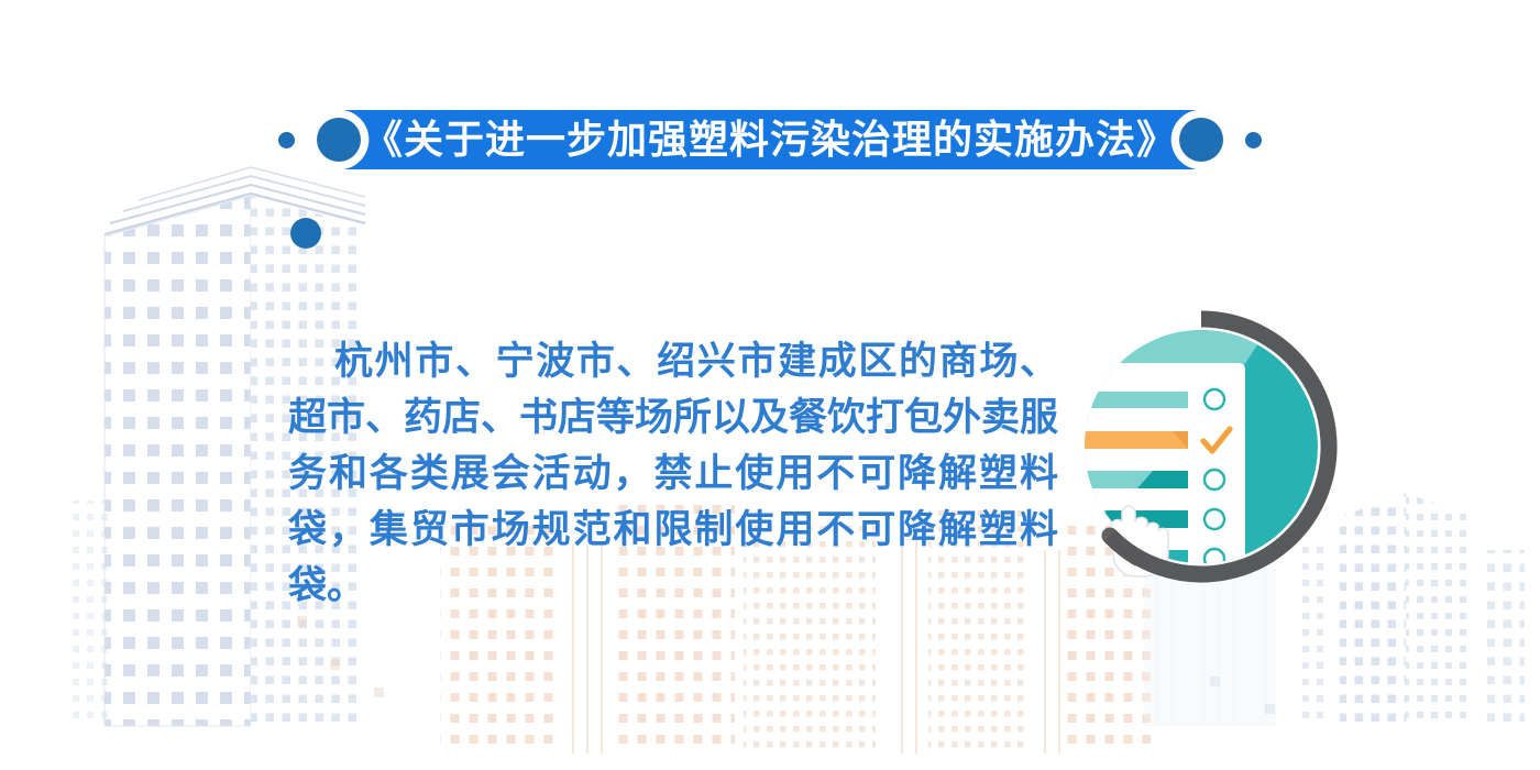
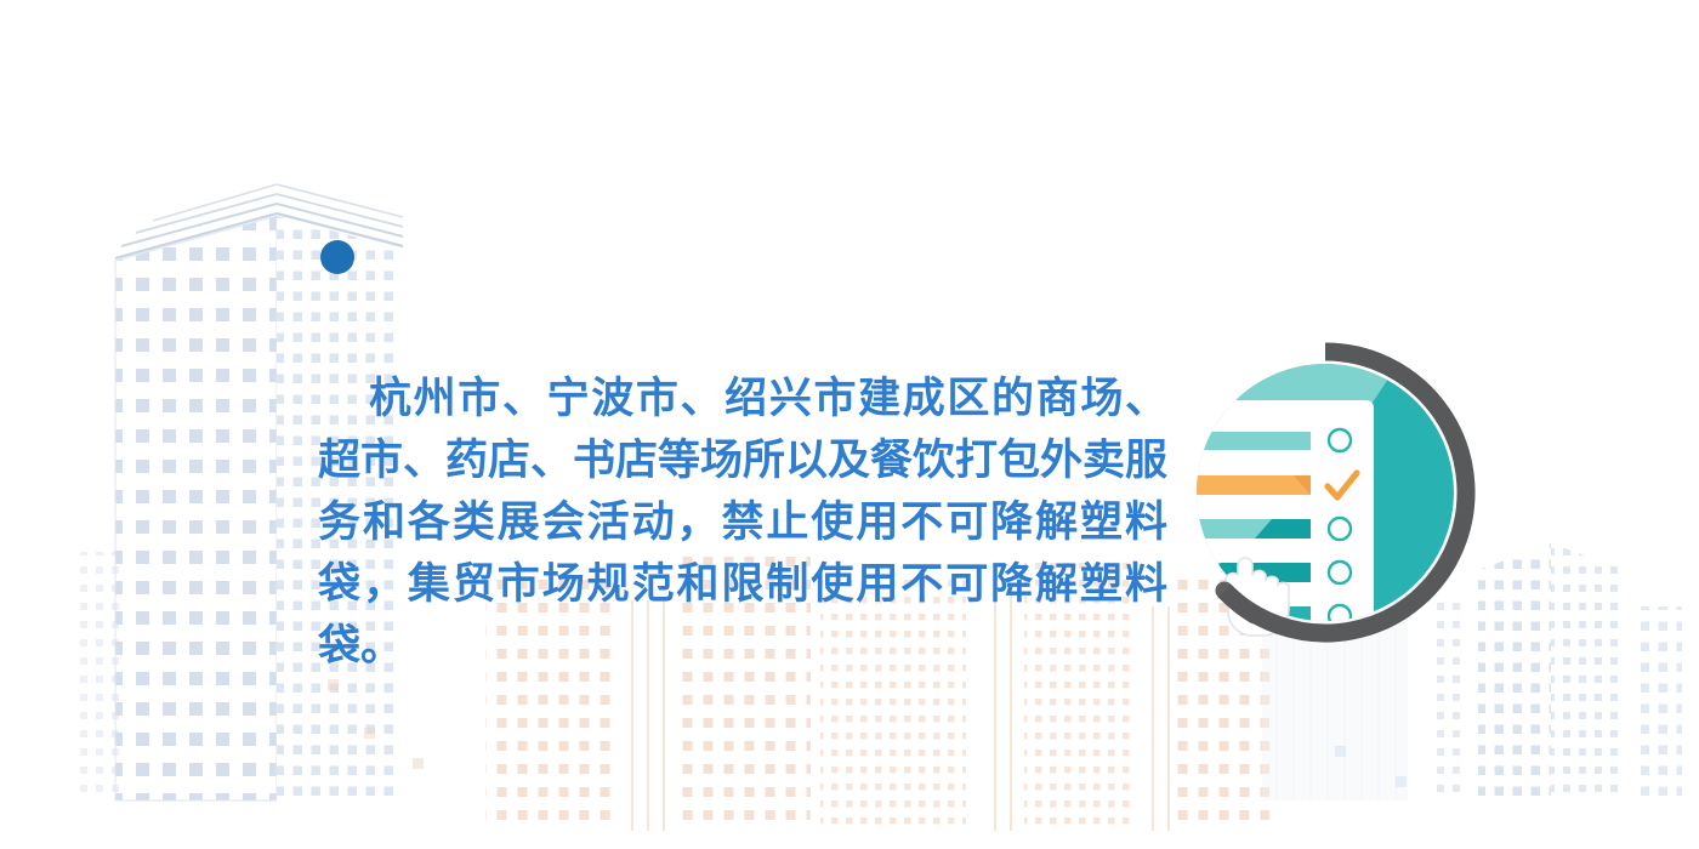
- 《关于进一步加强塑料污染治理的实施办法》
  杭州市、宁波市、绍兴市建成区的商场、超市、药店、书店等场所以及餐饮打包外卖服务和各类展会活动，禁止使用不可降解塑料袋，集贸市场规范和限制使用不可降解塑料袋。
